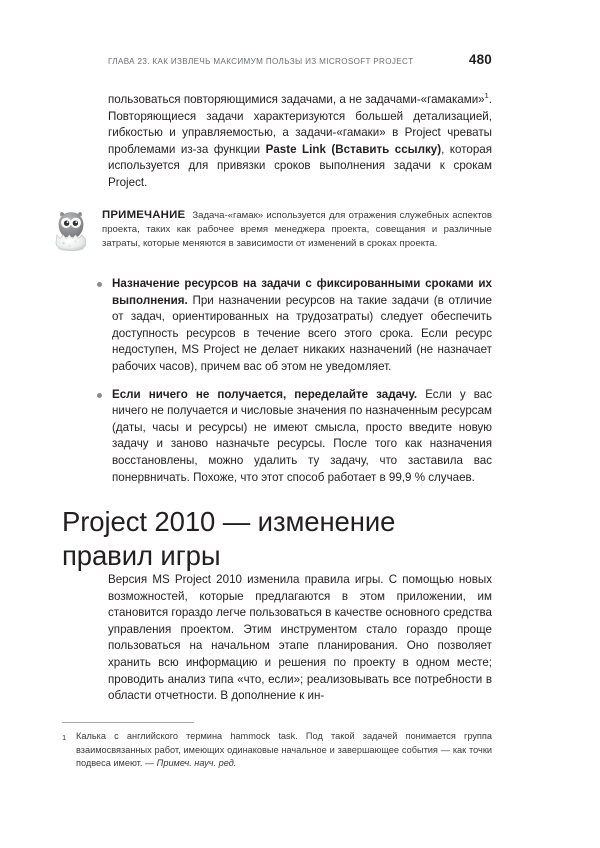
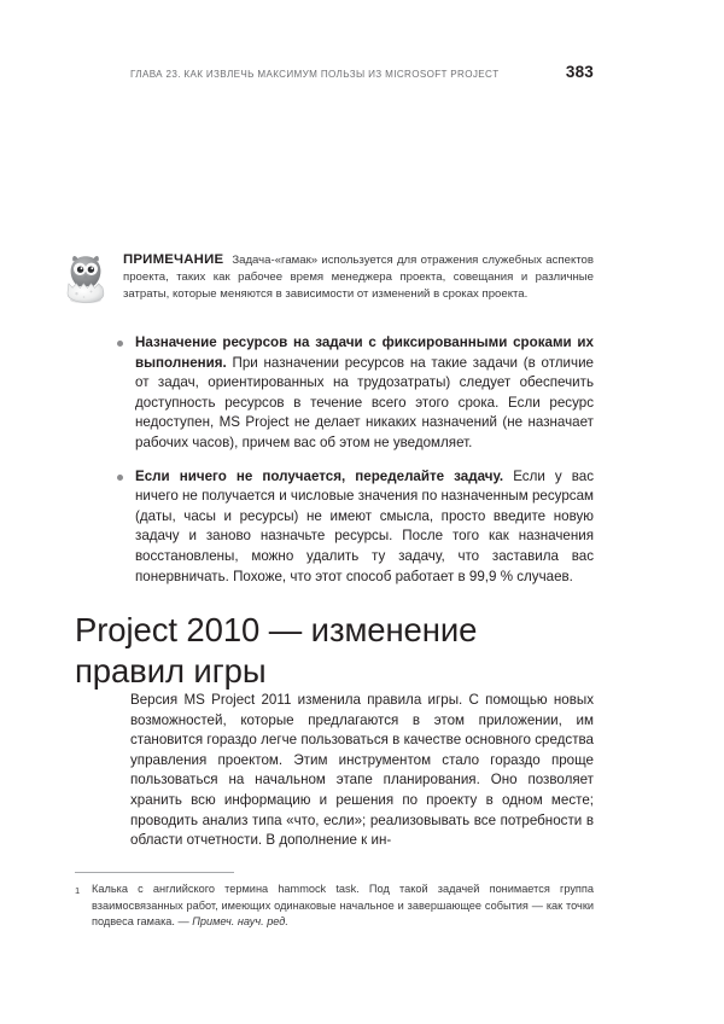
  ГЛАВА 23. КАК ИЗВЛЕЧЬ МАКСИМУМ ПОЛЬЗЫ ИЗ MICROSOFT PROJECT
- 480
+ 383
- пользоваться повторяющимися задачами, а не задачами-«гамаками»1. Повторяющиеся задачи характеризуются большей детализацией, гибкостью и управляемостью, а задачи-«гамаки» в Project чреваты проблемами из-за функции Paste Link (Вставить ссылку), которая используется для привязки сроков выполнения задачи к срокам Project.
  ПРИМЕЧАНИЕ Задача-«гамак» используется для отражения служебных аспектов проекта, таких как рабочее время менеджера проекта, совещания и различные затраты, которые меняются в зависимости от изменений в сроках проекта.
  Назначение ресурсов на задачи с фиксированными сроками их выполнения. При назначении ресурсов на такие задачи (в отличие от задач, ориентированных на трудозатраты) следует обеспечить доступность ресурсов в течение всего этого срока. Если ресурс недоступен, MS Project не делает никаких назначений (не назначает рабочих часов), причем вас об этом не уведомляет.
  Если ничего не получается, переделайте задачу. Если у вас ничего не получается и числовые значения по назначенным ресурсам (даты, часы и ресурсы) не имеют смысла, просто введите новую задачу и заново назначьте ресурсы. После того как назначения восстановлены, можно удалить ту задачу, что заставила вас понервничать. Похоже, что этот способ работает в 99,9 % случаев.
  Project 2010 — изменение
  правил игры
- Версия MS Project 2010 изменила правила игры. С помощью новых возможностей, которые предлагаются в этом приложении, им становится гораздо легче пользоваться в качестве основного средства управления проектом. Этим инструментом стало гораздо проще пользоваться на начальном этапе планирования. Оно позволяет хранить всю информацию и решения по проекту в одном месте; проводить анализ типа «что, если»; реализовывать все потребности в области отчетности. В дополнение к ин-
+ Версия MS Project 2011 изменила правила игры. С помощью новых возможностей, которые предлагаются в этом приложении, им становится гораздо легче пользоваться в качестве основного средства управления проектом. Этим инструментом стало гораздо проще пользоваться на начальном этапе планирования. Оно позволяет хранить всю информацию и решения по проекту в одном месте; проводить анализ типа «что, если»; реализовывать все потребности в области отчетности. В дополнение к ин-
  1
- Калька с английского термина hammock task. Под такой задачей понимается группа взаимосвязанных работ, имеющих одинаковые начальное и завершающее события — как точки подвеса имеют. — Примеч. науч. ред.
+ Калька с английского термина hammock task. Под такой задачей понимается группа взаимосвязанных работ, имеющих одинаковые начальное и завершающее события — как точки подвеса гамака. — Примеч. науч. ред.
